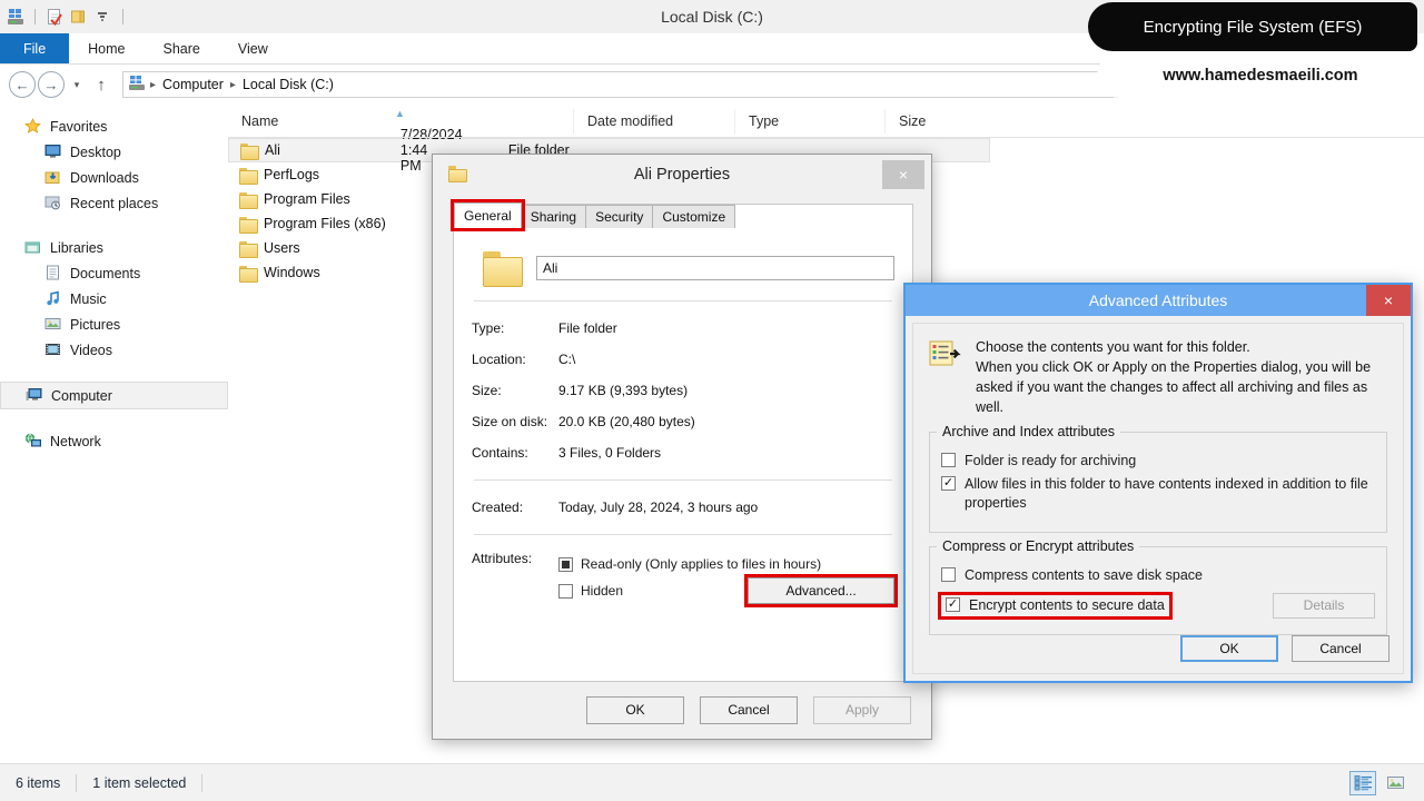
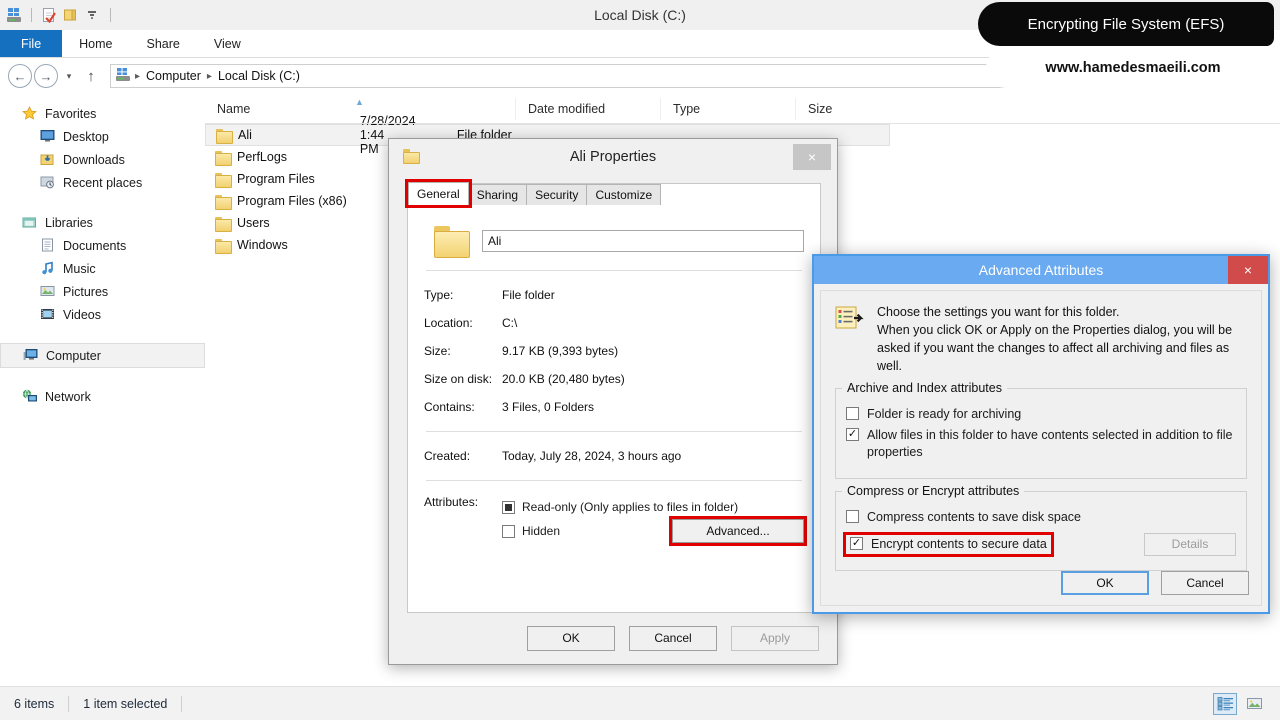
  Local Disk (C:)
  File
  Home
  Share
  View
  ←
  →
  ▾
  ↑
  ▸
  Computer
  ▸
  Local Disk (C:)
  Favorites
  Desktop
  Downloads
  Recent places
  Libraries
  Documents
  Music
  Pictures
  Videos
  Computer
  Network
  Name
  Date modified
  Type
  Size
  ▲
  Ali
  7/28/2024 1:44 PM
  File folder
  PerfLogs
  Program Files
  Program Files (x86)
  Users
  Windows
  6 items
  1 item selected
  Ali Properties
  ×
  General
  Sharing
  Security
  Customize
  Ali
  Type:
  File folder
  Location:
  C:\
  Size:
  9.17 KB (9,393 bytes)
  Size on disk:
  20.0 KB (20,480 bytes)
  Contains:
  3 Files, 0 Folders
  Created:
  Today, July 28, 2024, 3 hours ago
  Attributes:
- Read-only (Only applies to files in hours)
+ Read-only (Only applies to files in folder)
  Hidden
  Advanced...
  OK
  Cancel
  Apply
  Advanced Attributes
  ×
- Choose the contents you want for this folder.
+ Choose the settings you want for this folder.
  When you click OK or Apply on the Properties dialog, you will be asked if you want the changes to affect all archiving and files as well.
  Archive and Index attributes
  Folder is ready for archiving
  ✓
- Allow files in this folder to have contents indexed in addition to file properties
+ Allow files in this folder to have contents selected in addition to file properties
  Compress or Encrypt attributes
  Compress contents to save disk space
  ✓
  Encrypt contents to secure data
  Details
  OK
  Cancel
  Encrypting File System (EFS)
  www.hamedesmaeili.com
